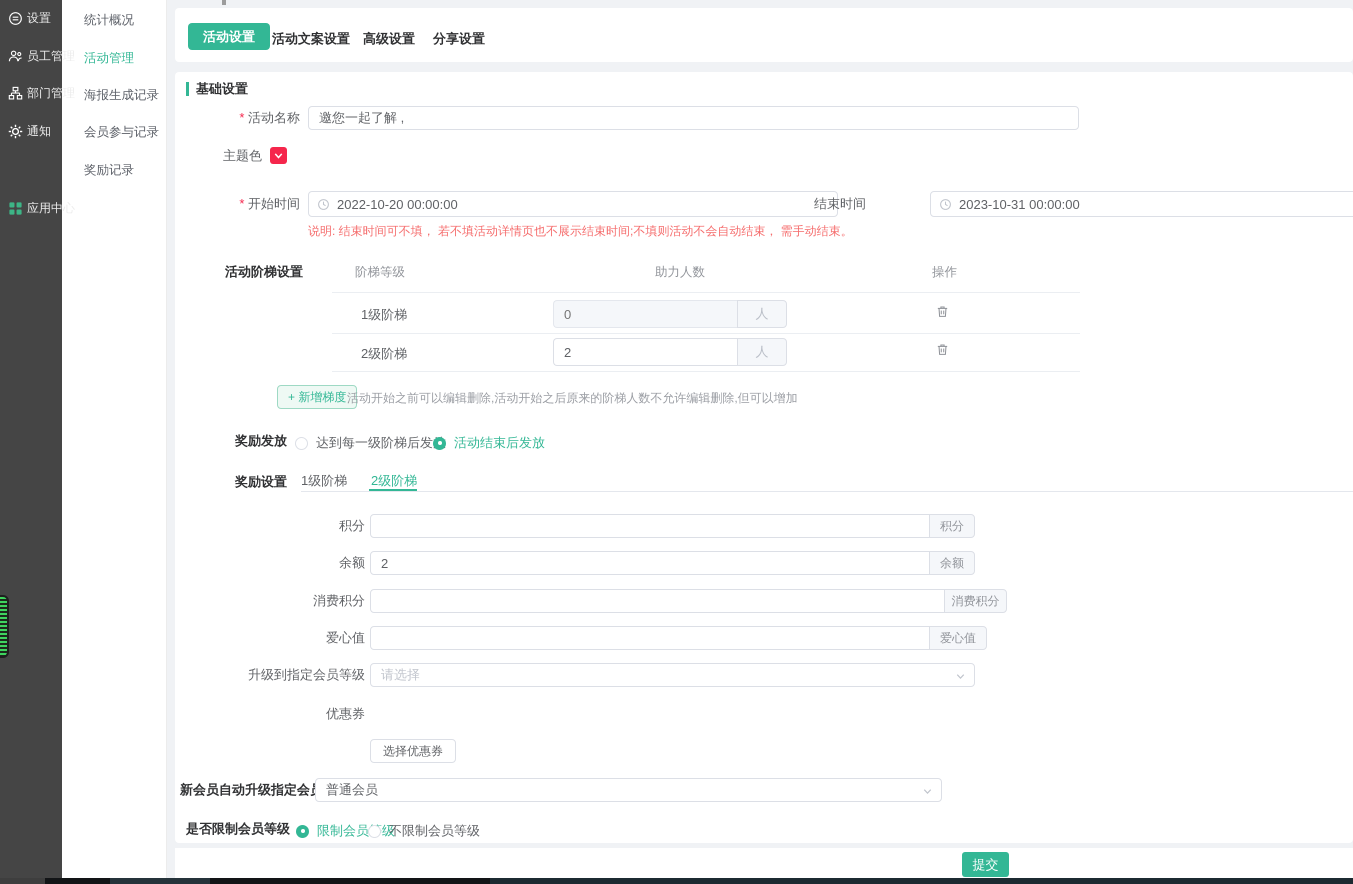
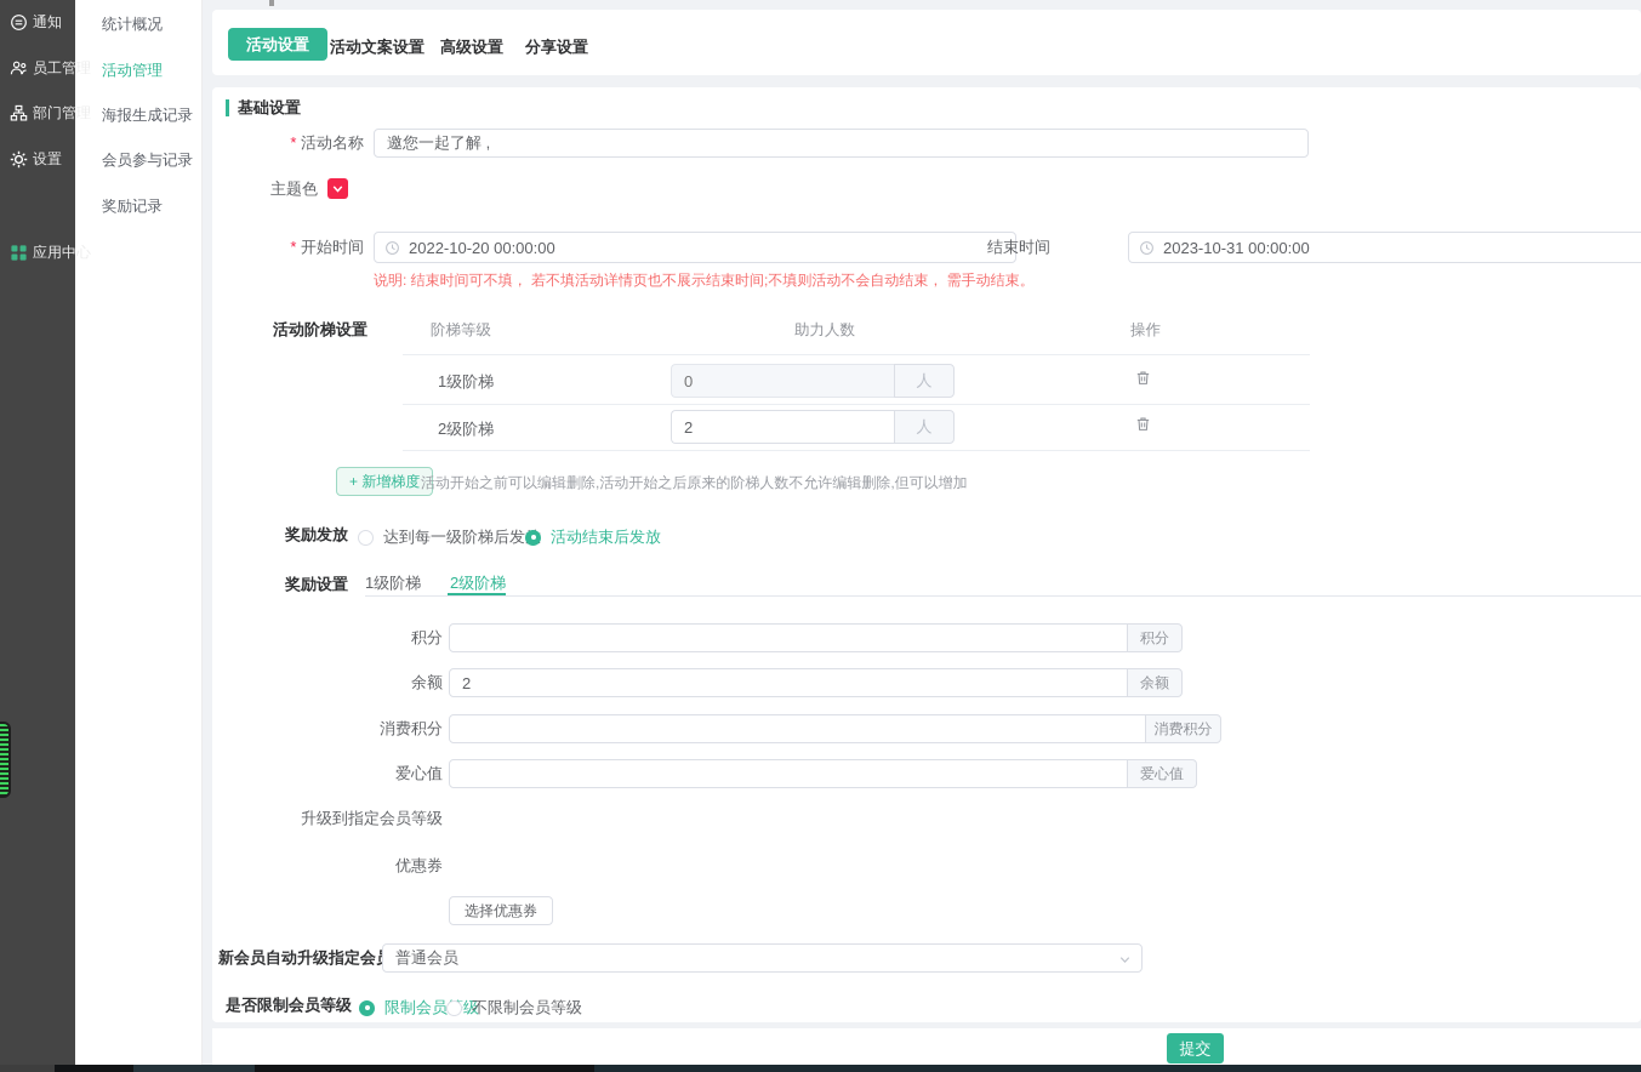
- 设置
+ 通知
  员工管理
  部门管理
- 通知
+ 设置
  应用中心
  统计概况
  活动管理
  海报生成记录
  会员参与记录
  奖励记录
  活动设置
  活动文案设置
  高级设置
  分享设置
  基础设置
  活动名称
  邀您一起了解 ,
  主题色
  开始时间
  2022-10-20 00:00:00
  结束时间
  2023-10-31 00:00:00
  说明: 结束时间可不填， 若不填活动详情页也不展示结束时间;不填则活动不会自动结束， 需手动结束。
  活动阶梯设置
  阶梯等级
  助力人数
  操作
  1级阶梯
  0
  人
  2级阶梯
  2
  人
  + 新增梯度
  活动开始之前可以编辑删除,活动开始之后原来的阶梯人数不允许编辑删除,但可以增加
  奖励发放
  达到每一级阶梯后发
  活动结束后发放
  奖励设置
  1级阶梯
  2级阶梯
  积分
  积分
  余额
  2
  余额
  消费积分
  消费积分
  爱心值
  爱心值
  升级到指定会员等级
- 请选择
  优惠券
  选择优惠券
  新会员自动升级指定会
  普通会员
  是否限制会员等级
  限制会员级
  不限制会员等级
  提交
